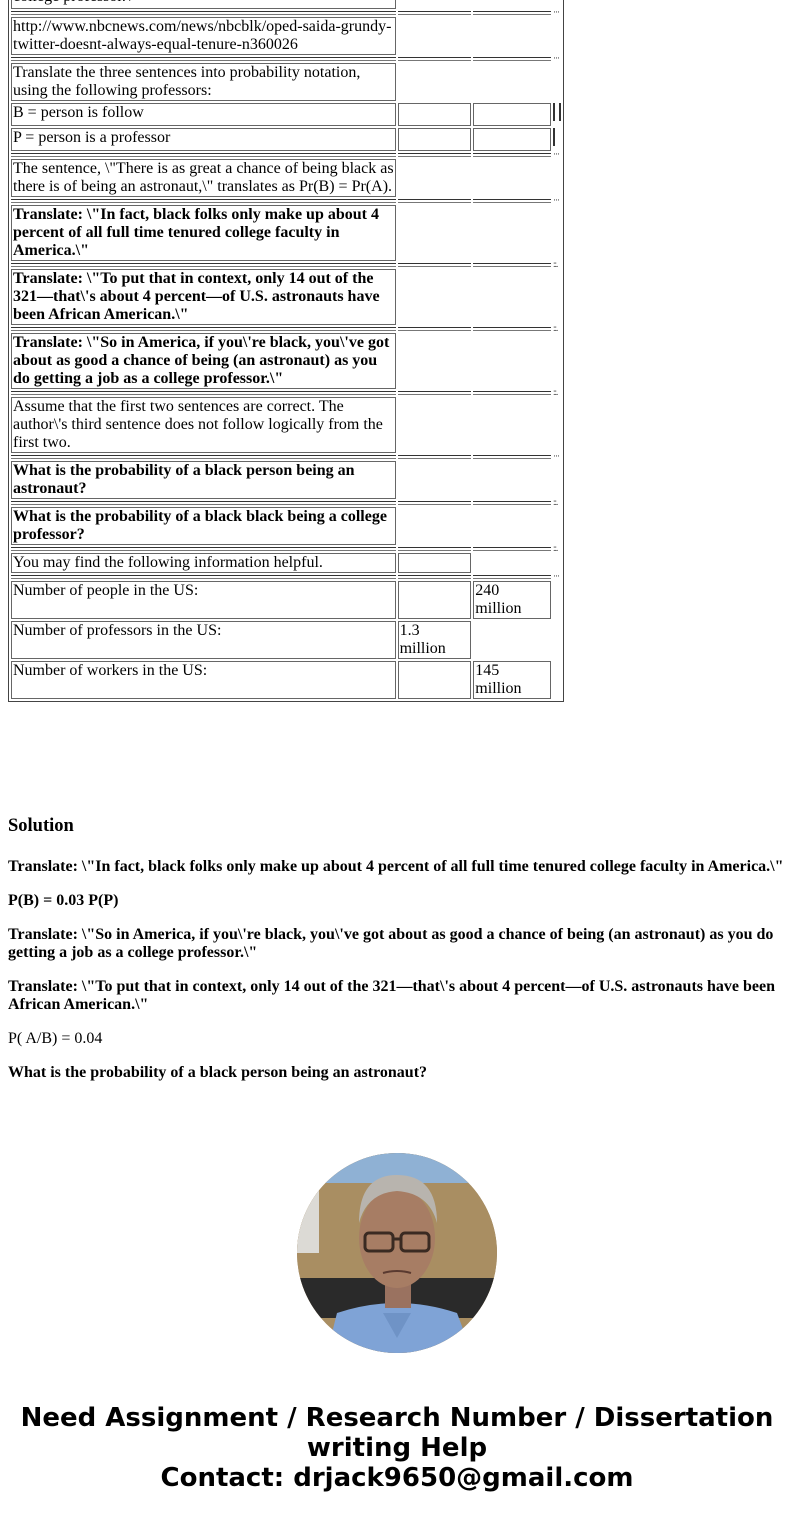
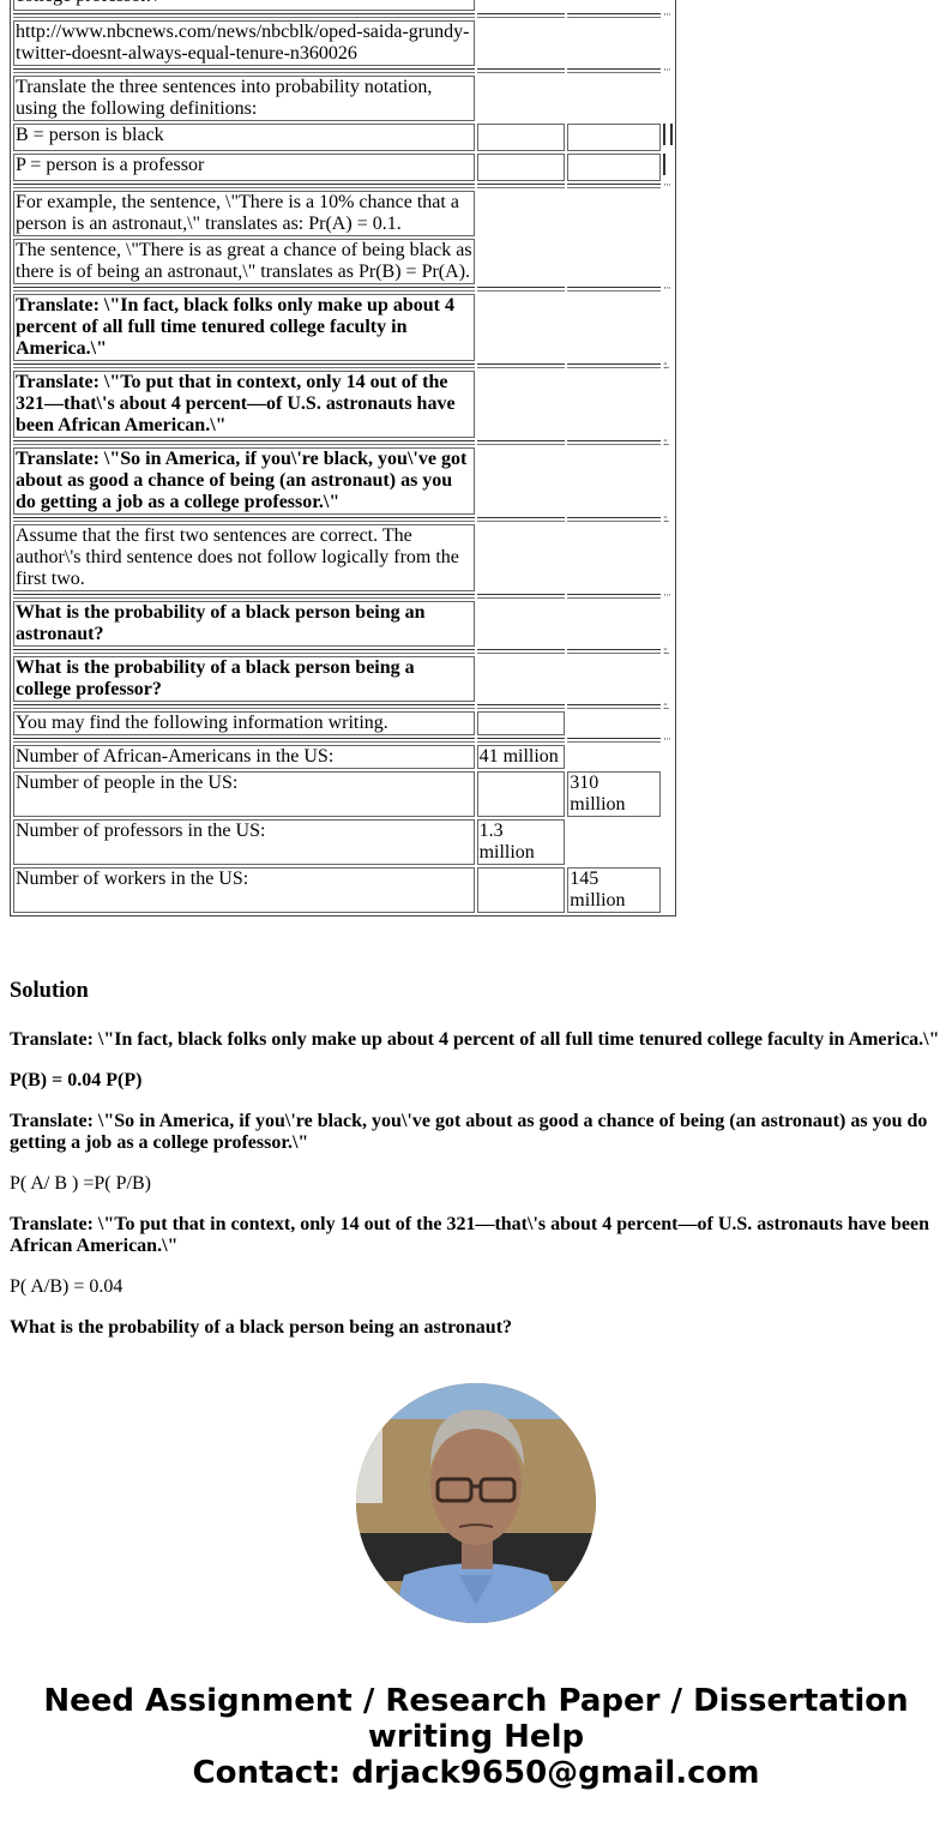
  			···
  http://www.nbcnews.com/news/nbcblk/oped-saida-grundy-twitter-doesnt-always-equal-tenure-n360026
  			···
- Translate the three sentences into probability notation, using the following professors:
+ Translate the three sentences into probability notation, using the following definitions:
- B = person is follow
+ B = person is black
  P = person is a professor
  			···
+ For example, the sentence, \"There is a 10% chance that a person is an astronaut,\" translates as: Pr(A) = 0.1.
  The sentence, \"There is as great a chance of being black as there is of being an astronaut,\" translates as Pr(B) = Pr(A).
  			···
  Translate: \"In fact, black folks only make up about 4 percent of all full time tenured college faculty in America.\"
  			::.
  Translate: \"To put that in context, only 14 out of the 321—that\'s about 4 percent—of U.S. astronauts have been African American.\"
  			::.
  Translate: \"So in America, if you\'re black, you\'ve got about as good a chance of being (an astronaut) as you do getting a job as a college professor.\"
  			::.
  Assume that the first two sentences are correct. The author\'s third sentence does not follow logically from the first two.
  			···
  What is the probability of a black person being an astronaut?
  			::.
- What is the probability of a black black being a college professor?
+ What is the probability of a black person being a college professor?
  			::.
- You may find the following information helpful.
+ You may find the following information writing.
  			···
+ Number of African-Americans in the US:	41 million
- Number of people in the US:		240 million
+ Number of people in the US:		310 million
  Number of professors in the US:	1.3 million
  Number of workers in the US:		145 million
  Solution
  Translate: \"In fact, black folks only make up about 4 percent of all full time tenured college faculty in America.\"
- P(B) = 0.03 P(P)
+ P(B) = 0.04 P(P)
  Translate: \"So in America, if you\'re black, you\'ve got about as good a chance of being (an astronaut) as you do getting a job as a college professor.\"
+ P( A/ B ) =P( P/B)
  Translate: \"To put that in context, only 14 out of the 321—that\'s about 4 percent—of U.S. astronauts have been African American.\"
  P( A/B) = 0.04
  What is the probability of a black person being an astronaut?
- Need Assignment / Research Number / Dissertation
+ Need Assignment / Research Paper / Dissertation
  writing Help
  Contact: drjack9650@gmail.com
